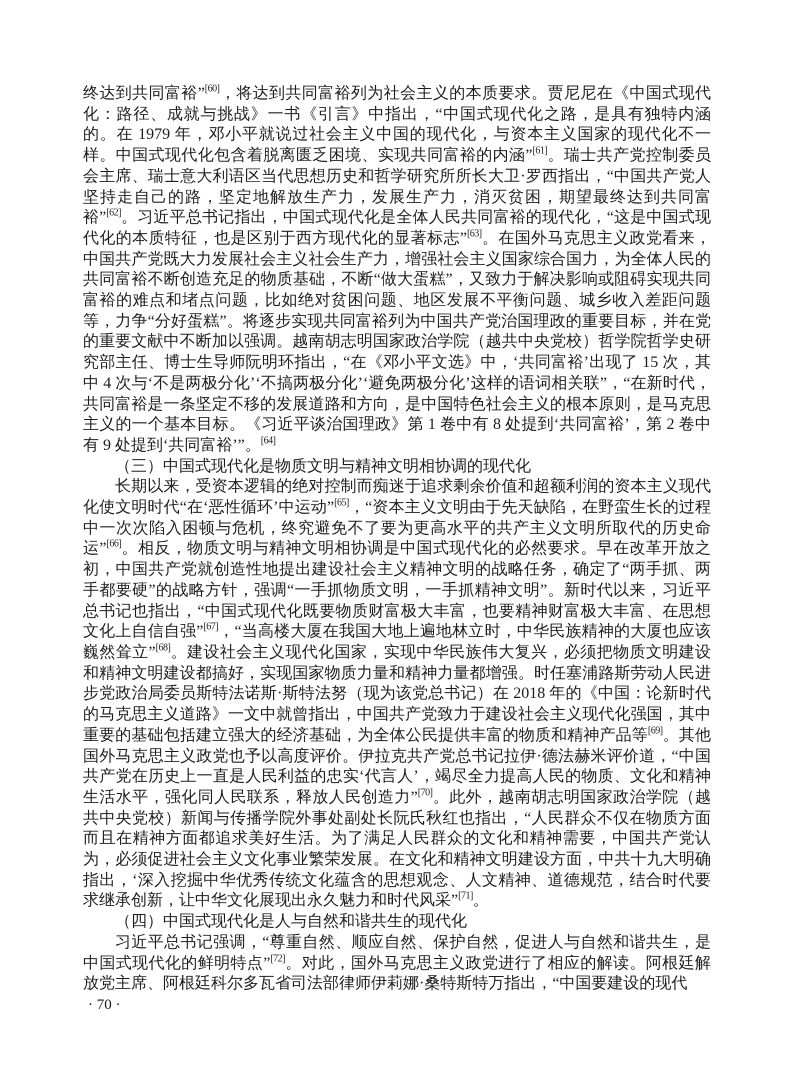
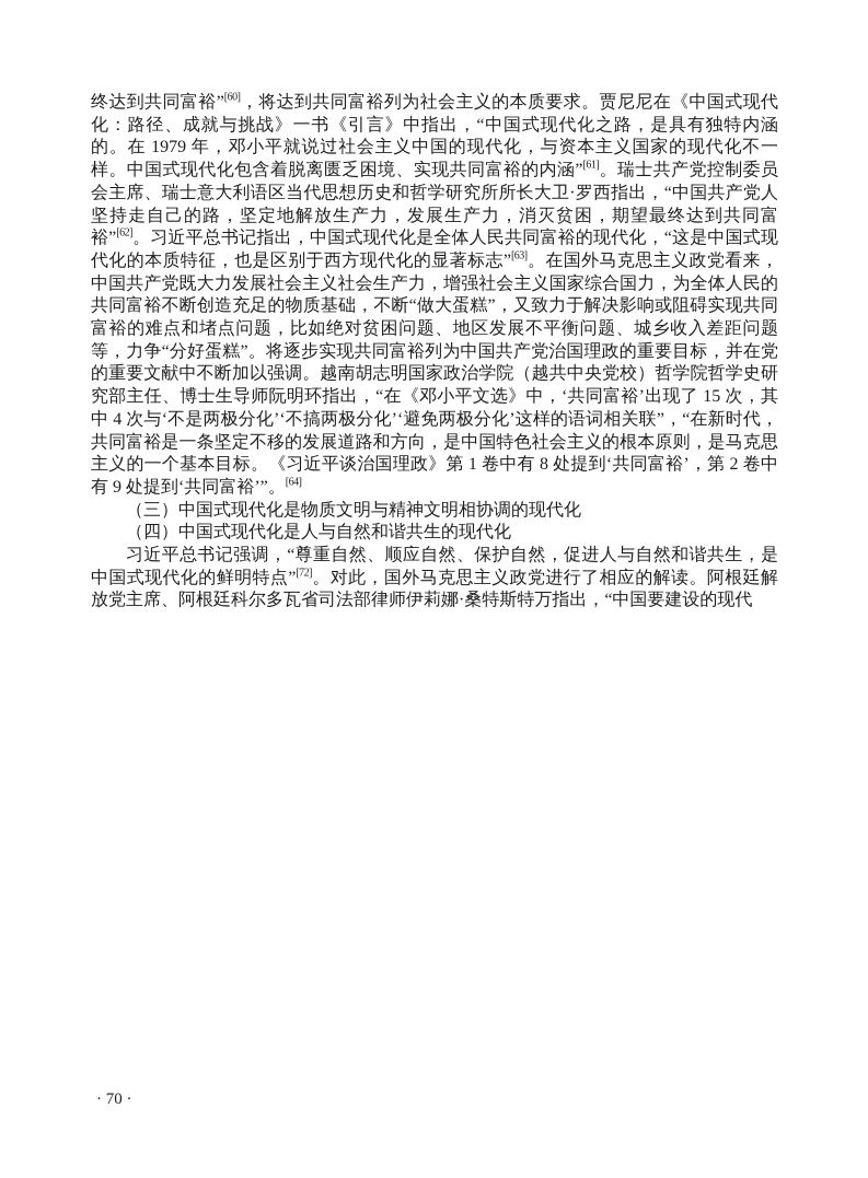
  终达到共同富裕”[60]，将达到共同富裕列为社会主义的本质要求。贾尼尼在《中国式现代化：路径、成就与挑战》一书《引言》中指出，“中国式现代化之路，是具有独特内涵的。在 1979 年，邓小平就说过社会主义中国的现代化，与资本主义国家的现代化不一样。中国式现代化包含着脱离匮乏困境、实现共同富裕的内涵”[61]。瑞士共产党控制委员会主席、瑞士意大利语区当代思想历史和哲学研究所所长大卫·罗西指出，“中国共产党人坚持走自己的路，坚定地解放生产力，发展生产力，消灭贫困，期望最终达到共同富裕”[62]。习近平总书记指出，中国式现代化是全体人民共同富裕的现代化，“这是中国式现代化的本质特征，也是区别于西方现代化的显著标志”[63]。在国外马克思主义政党看来，中国共产党既大力发展社会主义社会生产力，增强社会主义国家综合国力，为全体人民的共同富裕不断创造充足的物质基础，不断“做大蛋糕”，又致力于解决影响或阻碍实现共同富裕的难点和堵点问题，比如绝对贫困问题、地区发展不平衡问题、城乡收入差距问题等，力争“分好蛋糕”。将逐步实现共同富裕列为中国共产党治国理政的重要目标，并在党的重要文献中不断加以强调。越南胡志明国家政治学院（越共中央党校）哲学院哲学史研究部主任、博士生导师阮明环指出，“在《邓小平文选》中，‘共同富裕’出现了 15 次，其中 4 次与‘不是两极分化’‘不搞两极分化’‘避免两极分化’这样的语词相关联”，“在新时代，共同富裕是一条坚定不移的发展道路和方向，是中国特色社会主义的根本原则，是马克思主义的一个基本目标。《习近平谈治国理政》第 1 卷中有 8 处提到‘共同富裕’，第 2 卷中有 9 处提到‘共同富裕’”。[64]
  （三）中国式现代化是物质文明与精神文明相协调的现代化
- 长期以来，受资本逻辑的绝对控制而痴迷于追求剩余价值和超额利润的资本主义现代化使文明时代“在‘恶性循环’中运动”[65]，“资本主义文明由于先天缺陷，在野蛮生长的过程中一次次陷入困顿与危机，终究避免不了要为更高水平的共产主义文明所取代的历史命运”[66]。相反，物质文明与精神文明相协调是中国式现代化的必然要求。早在改革开放之初，中国共产党就创造性地提出建设社会主义精神文明的战略任务，确定了“两手抓、两手都要硬”的战略方针，强调“一手抓物质文明，一手抓精神文明”。新时代以来，习近平总书记也指出，“中国式现代化既要物质财富极大丰富，也要精神财富极大丰富、在思想文化上自信自强”[67]，“当高楼大厦在我国大地上遍地林立时，中华民族精神的大厦也应该巍然耸立”[68]。建设社会主义现代化国家，实现中华民族伟大复兴，必须把物质文明建设和精神文明建设都搞好，实现国家物质力量和精神力量都增强。时任塞浦路斯劳动人民进步党政治局委员斯特法诺斯·斯特法努（现为该党总书记）在 2018 年的《中国：论新时代的马克思主义道路》一文中就曾指出，中国共产党致力于建设社会主义现代化强国，其中重要的基础包括建立强大的经济基础，为全体公民提供丰富的物质和精神产品等[69]。其他国外马克思主义政党也予以高度评价。伊拉克共产党总书记拉伊·德法赫米评价道，“中国共产党在历史上一直是人民利益的忠实‘代言人’，竭尽全力提高人民的物质、文化和精神生活水平，强化同人民联系，释放人民创造力”[70]。此外，越南胡志明国家政治学院（越共中央党校）新闻与传播学院外事处副处长阮氏秋红也指出，“人民群众不仅在物质方面而且在精神方面都追求美好生活。为了满足人民群众的文化和精神需要，中国共产党认为，必须促进社会主义文化事业繁荣发展。在文化和精神文明建设方面，中共十九大明确指出，‘深入挖掘中华优秀传统文化蕴含的思想观念、人文精神、道德规范，结合时代要求继承创新，让中华文化展现出永久魅力和时代风采”[71]。
  （四）中国式现代化是人与自然和谐共生的现代化
  习近平总书记强调，“尊重自然、顺应自然、保护自然，促进人与自然和谐共生，是中国式现代化的鲜明特点”[72]。对此，国外马克思主义政党进行了相应的解读。阿根廷解放党主席、阿根廷科尔多瓦省司法部律师伊莉娜·桑特斯特万指出，“中国要建设的现代
  · 70 ·
